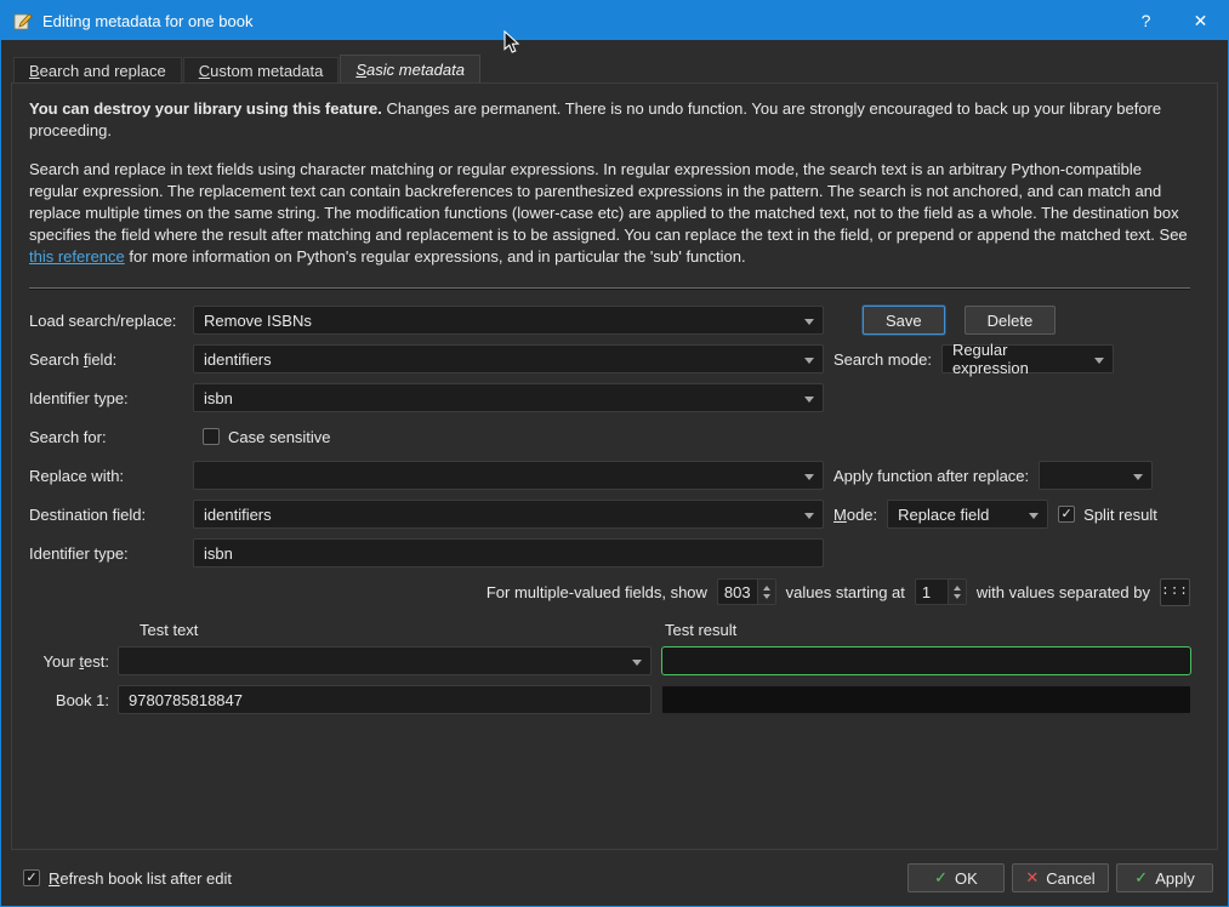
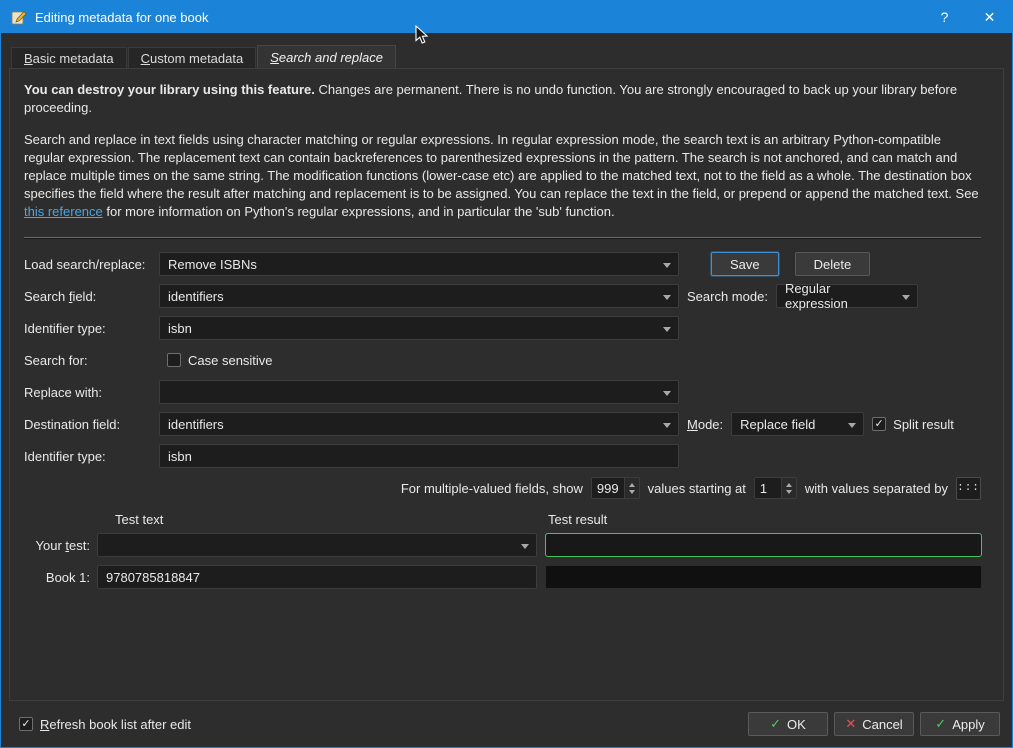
  Editing metadata for one book
  ?
  ✕
- Bearch and replace
+ Basic metadata
  Custom metadata
- Sasic metadata
+ Search and replace
  You can destroy your library using this feature. Changes are permanent. There is no undo function. You are strongly encouraged to back up your library before proceeding.
  Search and replace in text fields using character matching or regular expressions. In regular expression mode, the search text is an arbitrary Python-compatible regular expression. The replacement text can contain backreferences to parenthesized expressions in the pattern. The search is not anchored, and can match and replace multiple times on the same string. The modification functions (lower-case etc) are applied to the matched text, not to the field as a whole. The destination box specifies the field where the result after matching and replacement is to be assigned. You can replace the text in the field, or prepend or append the matched text. See this reference for more information on Python's regular expressions, and in particular the 'sub' function.
  Load search/replace:
  Remove ISBNs
  Save
  Delete
  Search field:
  identifiers
  Search mode:
  Regular expression
  Identifier type:
  isbn
  Search for:
  Case sensitive
  Replace with:
- Apply function after replace:
  Destination field:
  identifiers
  Mode:
  Replace field
  ✓
  Split result
  Identifier type:
  isbn
  For multiple-valued fields, show
- 803
+ 999
  values starting at
  1
  with values separated by
  :::
  Test text
  Test result
  Your test:
  Book 1:
  9780785818847
  ✓
  Refresh book list after edit
  ✓
  OK
  ✕
  Cancel
  ✓
  Apply
